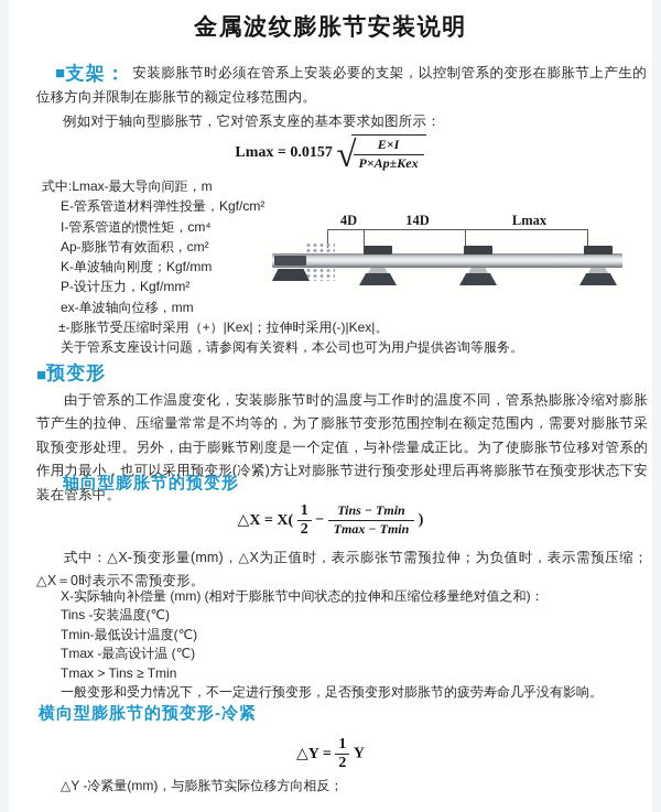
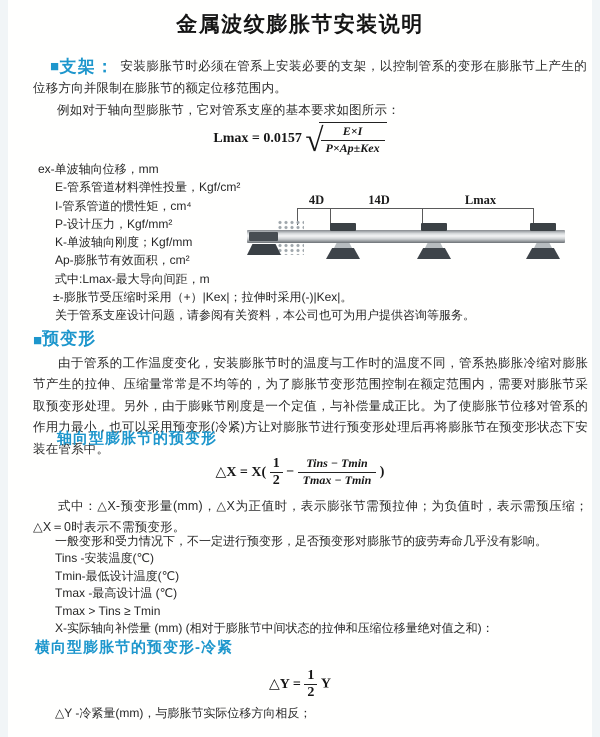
  金属波纹膨胀节安装说明
  ■支架： 安装膨胀节时必须在管系上安装必要的支架，以控制管系的变形在膨胀节上产生的位移方向并限制在膨胀节的额定位移范围内。
  例如对于轴向型膨胀节，它对管系支座的基本要求如图所示：
  Lmax = 0.0157 √
  E×I
  P×Ap±Kex
- 式中:Lmax-最大导向间距，m
+ ex-单波轴向位移，mm
  E-管系管道材料弹性投量，Kgf/cm²
  I-管系管道的惯性矩，cm⁴
- Ap-膨胀节有效面积，cm²
+ P-设计压力，Kgf/mm²
  K-单波轴向刚度；Kgf/mm
- P-设计压力，Kgf/mm²
+ Ap-膨胀节有效面积，cm²
- ex-单波轴向位移，mm
+ 式中:Lmax-最大导向间距，m
  ±-膨胀节受压缩时采用（+）|Kex|；拉伸时采用(-)|Kex|。
  关于管系支座设计问题，请参阅有关资料，本公司也可为用户提供咨询等服务。
  4D
  14D
  Lmax
  ■预变形
  由于管系的工作温度变化，安装膨胀节时的温度与工作时的温度不同，管系热膨胀冷缩对膨胀节产生的拉伸、压缩量常常是不均等的，为了膨胀节变形范围控制在额定范围内，需要对膨胀节采取预变形处理。另外，由于膨账节刚度是一个定值，与补偿量成正比。为了使膨胀节位移对管系的作用力最小，也可以采用预变形(冷紧)方让对膨胀节进行预变形处理后再将膨胀节在预变形状态下安装在管系中。
  轴向型膨胀节的预变形
  △X = X(
  1
  2
  −
  Tins − Tmin
  Tmax − Tmin
  )
  式中：△X-预变形量(mm)，△X为正值时，表示膨张节需预拉伸；为负值时，表示需预压缩；△X＝0时表示不需预变形。
- X-实际轴向补偿量 (mm) (相对于膨胀节中间状态的拉伸和压缩位移量绝对值之和)：
+ 一般变形和受力情况下，不一定进行预变形，足否预变形对膨胀节的疲劳寿命几乎没有影响。
  Tins -安装温度(℃)
  Tmin-最低设计温度(℃)
  Tmax -最高设计温 (℃)
  Tmax > Tins ≥ Tmin
- 一般变形和受力情况下，不一定进行预变形，足否预变形对膨胀节的疲劳寿命几乎没有影响。
+ X-实际轴向补偿量 (mm) (相对于膨胀节中间状态的拉伸和压缩位移量绝对值之和)：
  横向型膨胀节的预变形-冷紧
  △Y =
  1
  2
  Y
  △Y -冷紧量(mm)，与膨胀节实际位移方向相反；
